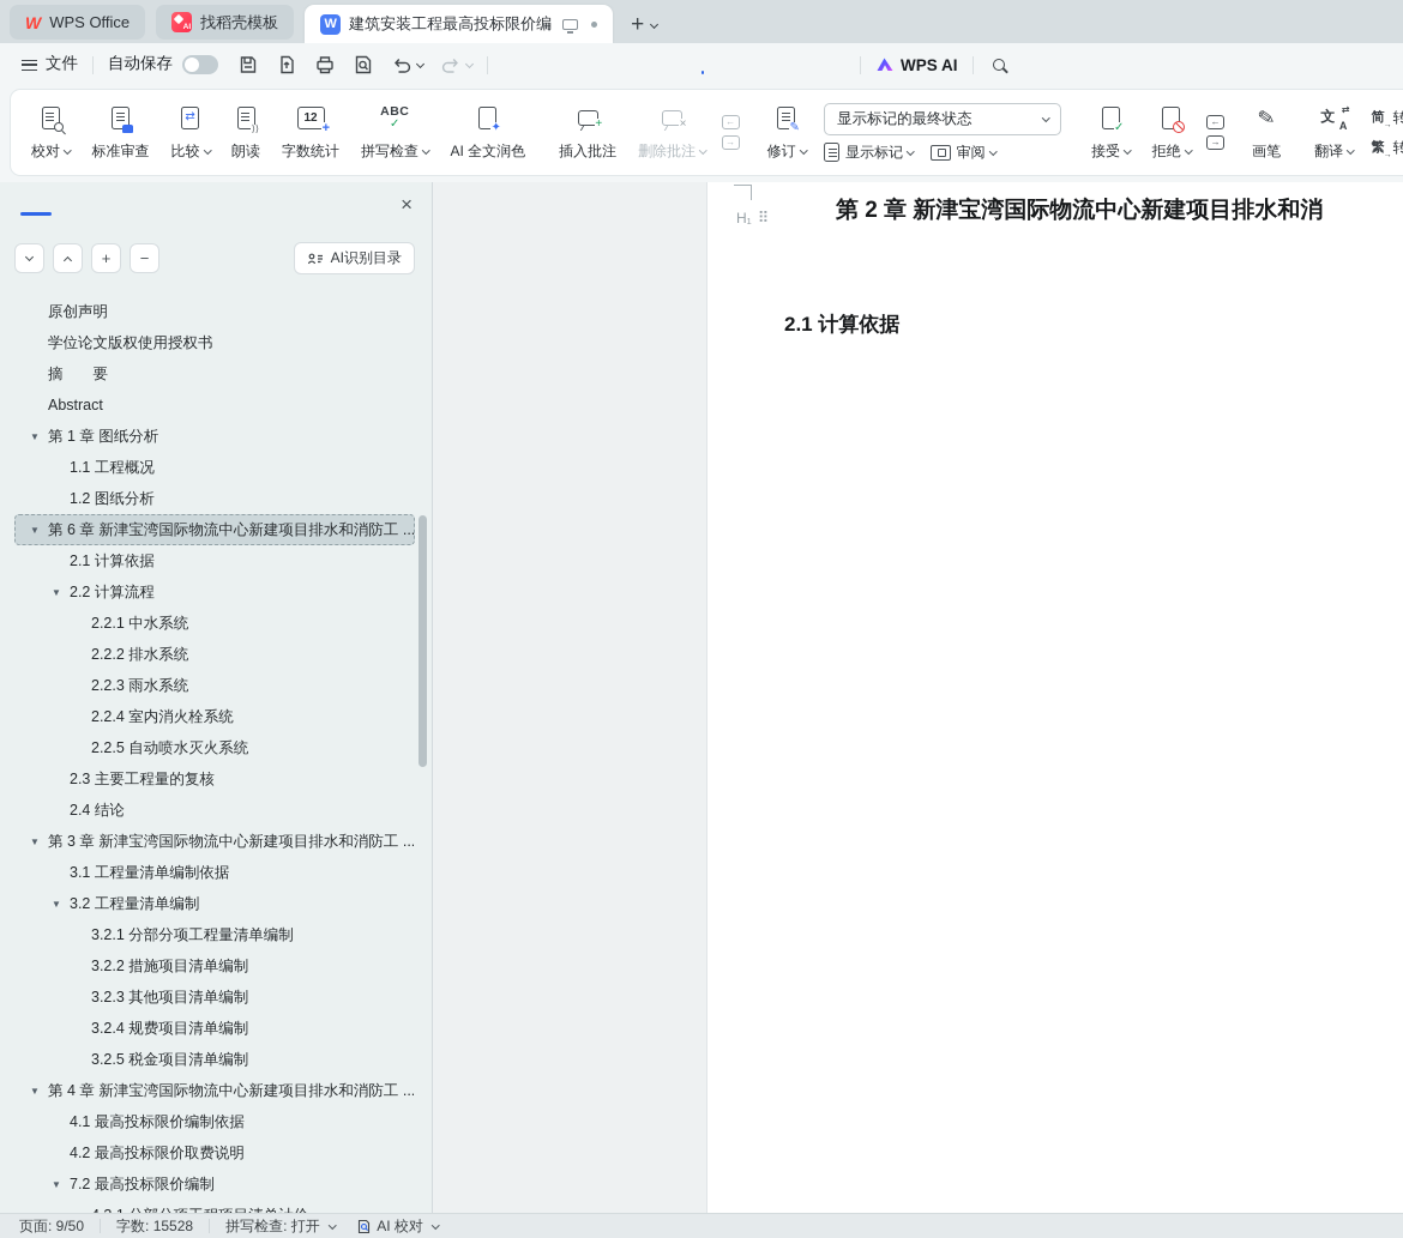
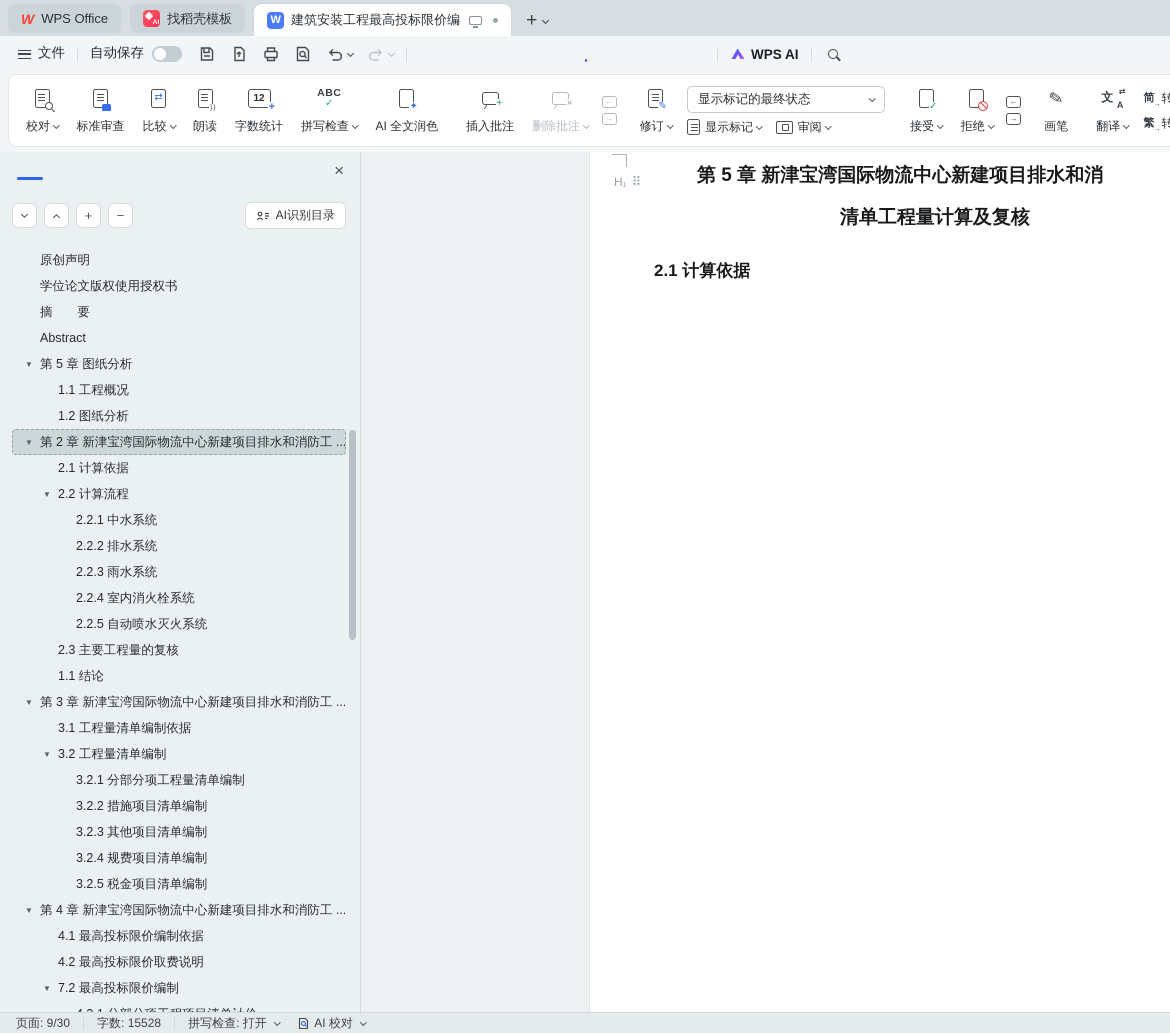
  W
  WPS Office
  找稻壳模板
  W
  建筑安装工程最高投标限价编
  +
  文件
  自动保存
  WPS AI
  校对
  标准审查
  ⇄
  比较
  ⟩⟩
  朗读
  12
  +
  字数统计
  ABC
  ✓
  拼写检查
  ✦
  AI 全文润色
  +
  插入批注
  ×
  删除批注
  ←
  →
  ✎
  修订
  显示标记的最终状态
  显示标记
  审阅
  ✓
  接受
  拒绝
  ←
  →
  画笔
  文
  A
  翻译
  简
  繁
  ×
  +
  −
  AI识别目录
  原创声明
  学位论文版权使用授权书
  摘 要
  Abstract
  ▼
- 第 1 章 图纸分析
+ 第 5 章 图纸分析
  1.1 工程概况
  1.2 图纸分析
  ▼
- 第 6 章 新津宝湾国际物流中心新建项目排水和消防工 ...
+ 第 2 章 新津宝湾国际物流中心新建项目排水和消防工 ...
  2.1 计算依据
  ▼
  2.2 计算流程
  2.2.1 中水系统
  2.2.2 排水系统
  2.2.3 雨水系统
  2.2.4 室内消火栓系统
  2.2.5 自动喷水灭火系统
  2.3 主要工程量的复核
- 2.4 结论
+ 1.1 结论
  ▼
  第 3 章 新津宝湾国际物流中心新建项目排水和消防工 ...
  3.1 工程量清单编制依据
  ▼
  3.2 工程量清单编制
  3.2.1 分部分项工程量清单编制
  3.2.2 措施项目清单编制
  3.2.3 其他项目清单编制
  3.2.4 规费项目清单编制
  3.2.5 税金项目清单编制
  ▼
  第 4 章 新津宝湾国际物流中心新建项目排水和消防工 ...
  4.1 最高投标限价编制依据
  4.2 最高投标限价取费说明
  ▼
  7.2 最高投标限价编制
  H₁
  ⠿
- 第 2 章 新津宝湾国际物流中心新建项目排水和消
+ 第 5 章 新津宝湾国际物流中心新建项目排水和消
+ 清单工程量计算及复核
  2.1 计算依据
- 页面: 9/50
+ 页面: 9/30
  字数: 15528
  拼写检查: 打开
  AI 校对
